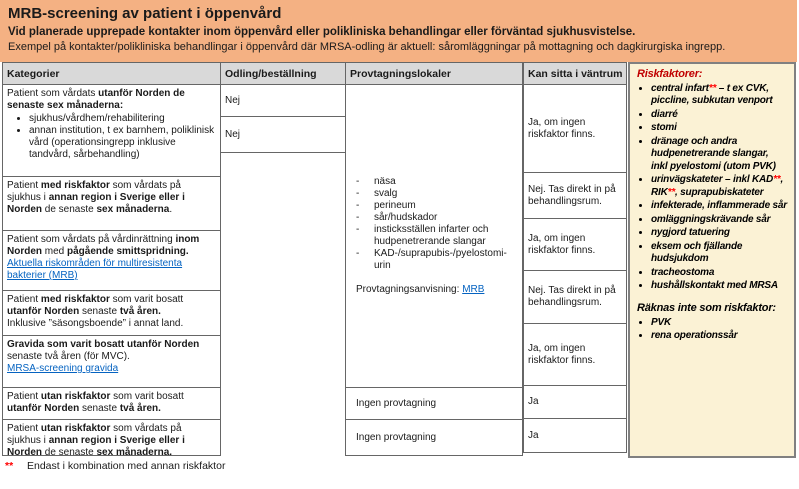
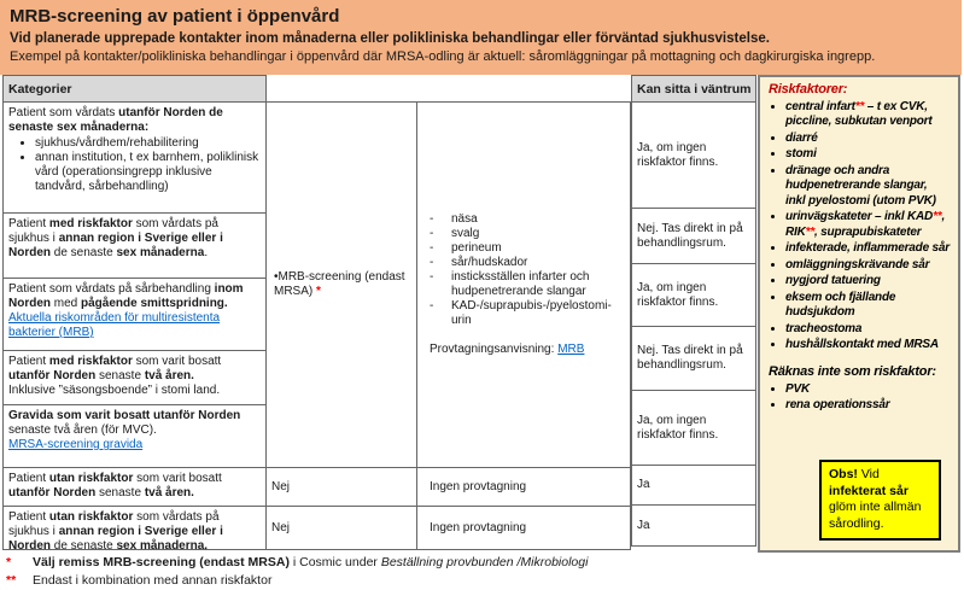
  MRB-screening av patient i öppenvård
- Vid planerade upprepade kontakter inom öppenvård eller polikliniska behandlingar eller förväntad sjukhusvistelse.
+ Vid planerade upprepade kontakter inom månaderna eller polikliniska behandlingar eller förväntad sjukhusvistelse.
  Exempel på kontakter/polikliniska behandlingar i öppenvård där MRSA-odling är aktuell: såromläggningar på mottagning och dagkirurgiska ingrepp.
  Kategorier
- Odling/beställning
- Provtagningslokaler
  Kan sitta i väntrum
  Patient som vårdats utanför Norden de senaste sex månaderna:
  sjukhus/vårdhem/rehabilitering
  annan institution, t ex barnhem, poliklinisk vård (operationsingrepp inklusive tandvård, sårbehandling)
  Patient med riskfaktor som vårdats på sjukhus i annan region i Sverige eller i Norden de senaste sex månaderna.
- Patient som vårdats på vårdinrättning inom Norden med pågående smittspridning.
+ Patient som vårdats på sårbehandling inom Norden med pågående smittspridning.
  Aktuella riskområden för multiresistenta bakterier (MRB)
  Patient med riskfaktor som varit bosatt utanför Norden senaste två åren.
- Inklusive ”säsongsboende” i annat land.
+ Inklusive ”säsongsboende” i stomi land.
  Gravida som varit bosatt utanför Norden
  senaste två åren (för MVC).
  MRSA-screening gravida
  Patient utan riskfaktor som varit bosatt utanför Norden senaste två åren.
  Patient utan riskfaktor som vårdats på sjukhus i annan region i Sverige eller i Norden de senaste sex månaderna.
+ •MRB-screening (endast MRSA) *
  Nej
  Nej
  -
  näsa
  -
  svalg
  -
  perineum
  -
  sår/hudskador
  -
  insticksställen infarter och hudpenetrerande slangar
  -
  KAD-/suprapubis-/pyelostomi-urin
  Provtagningsanvisning: MRB
  Ingen provtagning
  Ingen provtagning
  Ja, om ingen riskfaktor finns.
  Nej. Tas direkt in på behandlingsrum.
  Ja, om ingen riskfaktor finns.
  Nej. Tas direkt in på behandlingsrum.
  Ja, om ingen riskfaktor finns.
  Ja
  Ja
  Riskfaktorer:
  central infart** – t ex CVK, piccline, subkutan venport
  diarré
  stomi
  dränage och andra hudpenetrerande slangar, inkl pyelostomi (utom PVK)
  urinvägskateter – inkl KAD**, RIK**, suprapubiskateter
  infekterade, inflammerade sår
  omläggningskrävande sår
  nygjord tatuering
  eksem och fjällande hudsjukdom
  tracheostoma
  hushållskontakt med MRSA
  Räknas inte som riskfaktor:
  PVK
  rena operationssår
+ Obs! Vid infekterat sår glöm inte allmän sårodling.
+ *
+ Välj remiss MRB-screening (endast MRSA) i Cosmic under Beställning provbunden /Mikrobiologi
  **
  Endast i kombination med annan riskfaktor
